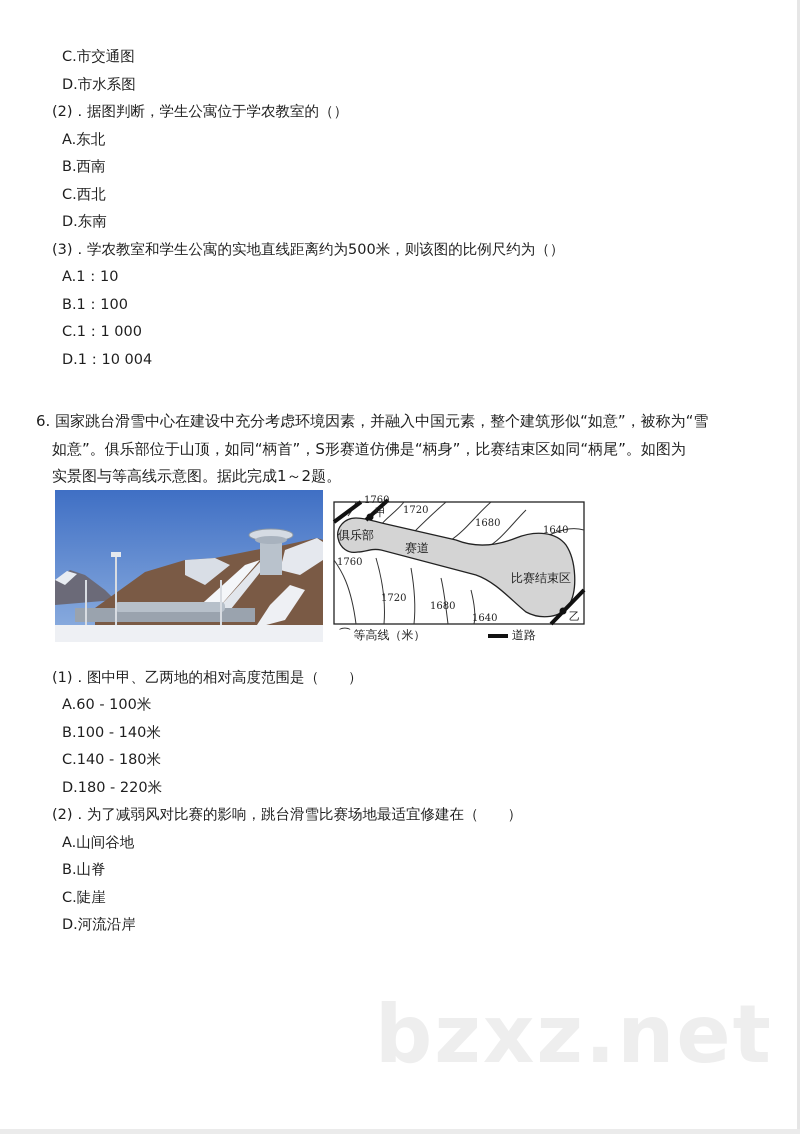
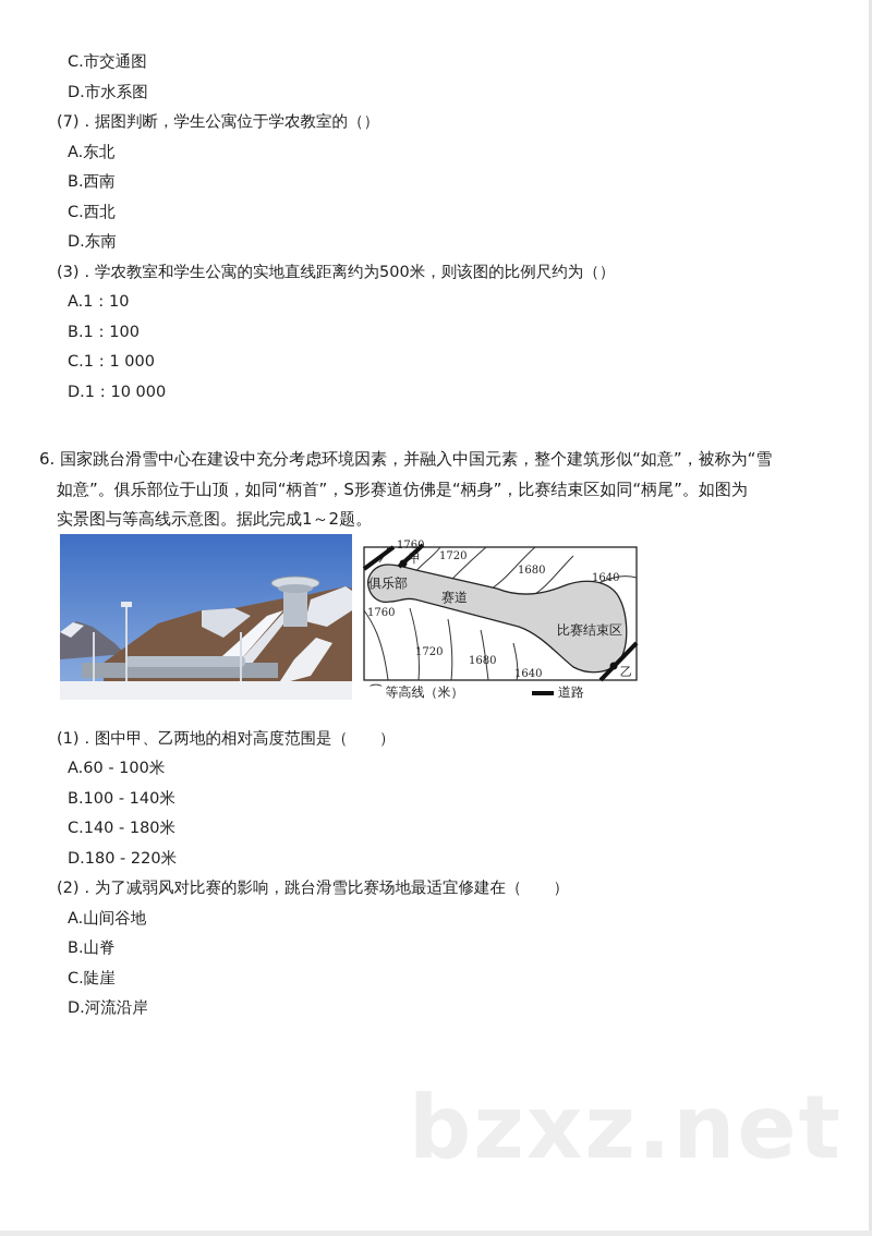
  C.市交通图
  D.市水系图
- (2)．据图判断，学生公寓位于学农教室的（）
+ (7)．据图判断，学生公寓位于学农教室的（）
  A.东北
  B.西南
  C.西北
  D.东南
  (3)．学农教室和学生公寓的实地直线距离约为500米，则该图的比例尺约为（）
  A.1：10
  B.1：100
  C.1：1 000
- D.1：10 004
+ D.1：10 000
  6. 国家跳台滑雪中心在建设中充分考虑环境因素，并融入中国元素，整个建筑形似“如意”，被称为“雪
  如意”。俱乐部位于山顶，如同“柄首”，S形赛道仿佛是“柄身”，比赛结束区如同“柄尾”。如图为
  实景图与等高线示意图。据此完成1～2题。
  1760
  1720
  1680
  1640
  1760
  1720
  1680
  1640
  俱乐部
  赛道
  比赛结束区
  甲
  乙
  ⁀ 等高线（米）
  道路
  (1)．图中甲、乙两地的相对高度范围是（ ）
  A.60 - 100米
  B.100 - 140米
  C.140 - 180米
  D.180 - 220米
  (2)．为了减弱风对比赛的影响，跳台滑雪比赛场地最适宜修建在（ ）
  A.山间谷地
  B.山脊
  C.陡崖
  D.河流沿岸
